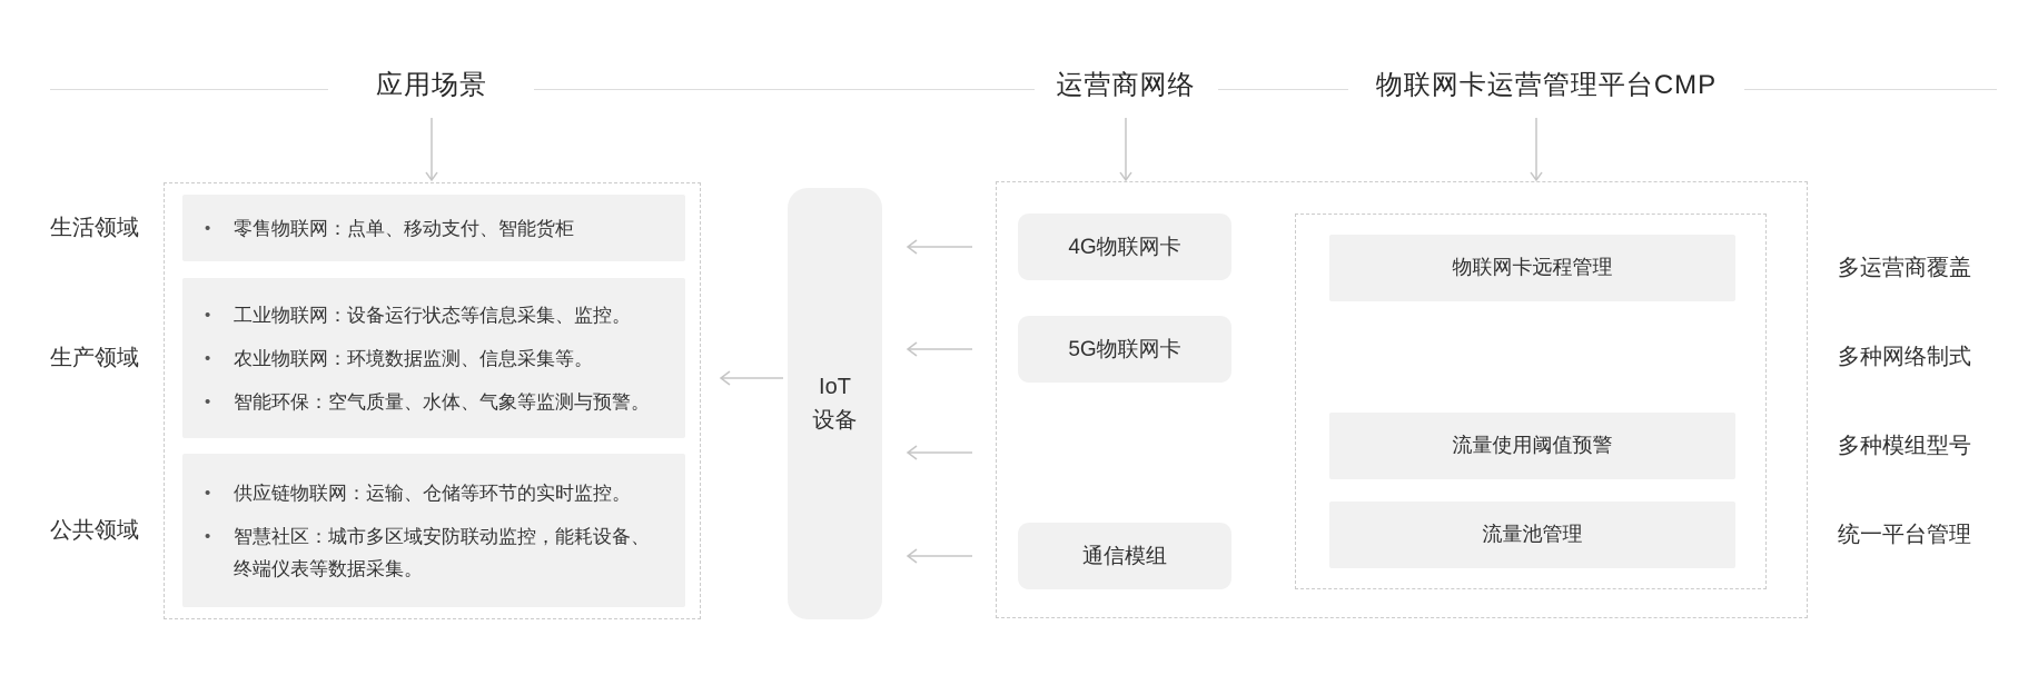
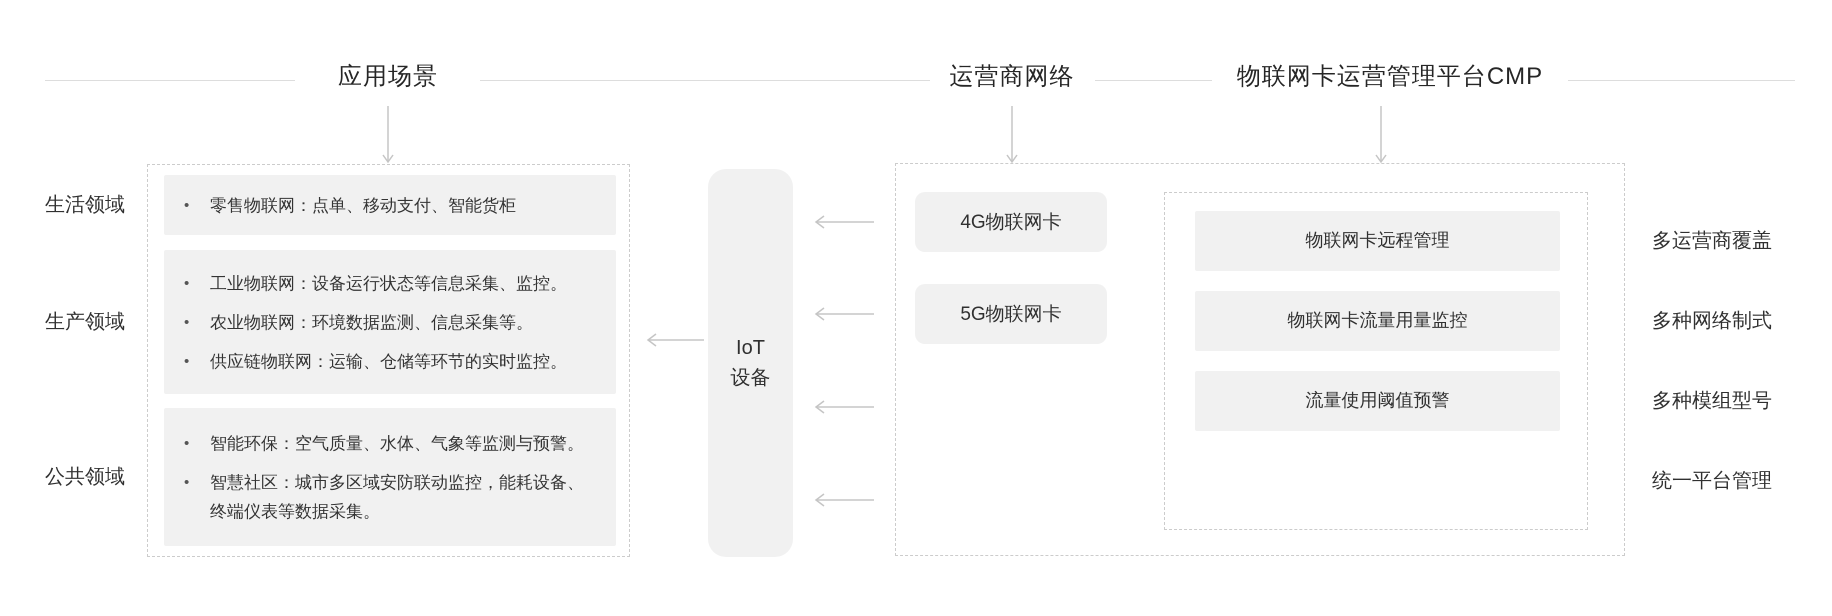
  应用场景
  运营商网络
  物联网卡运营管理平台CMP
  生活领域
  生产领域
  公共领域
  •
  零售物联网：点单、移动支付、智能货柜
  •
  工业物联网：设备运行状态等信息采集、监控。
  •
  农业物联网：环境数据监测、信息采集等。
  •
- 智能环保：空气质量、水体、气象等监测与预警。
+ 供应链物联网：运输、仓储等环节的实时监控。
  •
- 供应链物联网：运输、仓储等环节的实时监控。
+ 智能环保：空气质量、水体、气象等监测与预警。
  •
  智慧社区：城市多区域安防联动监控，能耗设备、终端仪表等数据采集。
  IoT
  设备
  4G物联网卡
  5G物联网卡
- 通信模组
  物联网卡远程管理
+ 物联网卡流量用量监控
  流量使用阈值预警
- 流量池管理
  多运营商覆盖
  多种网络制式
  多种模组型号
  统一平台管理
